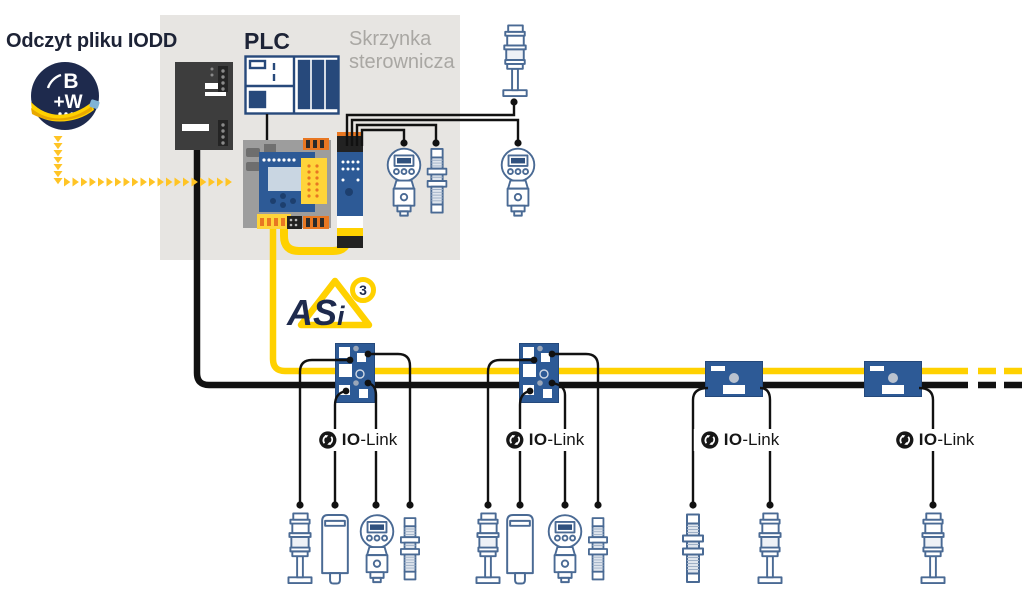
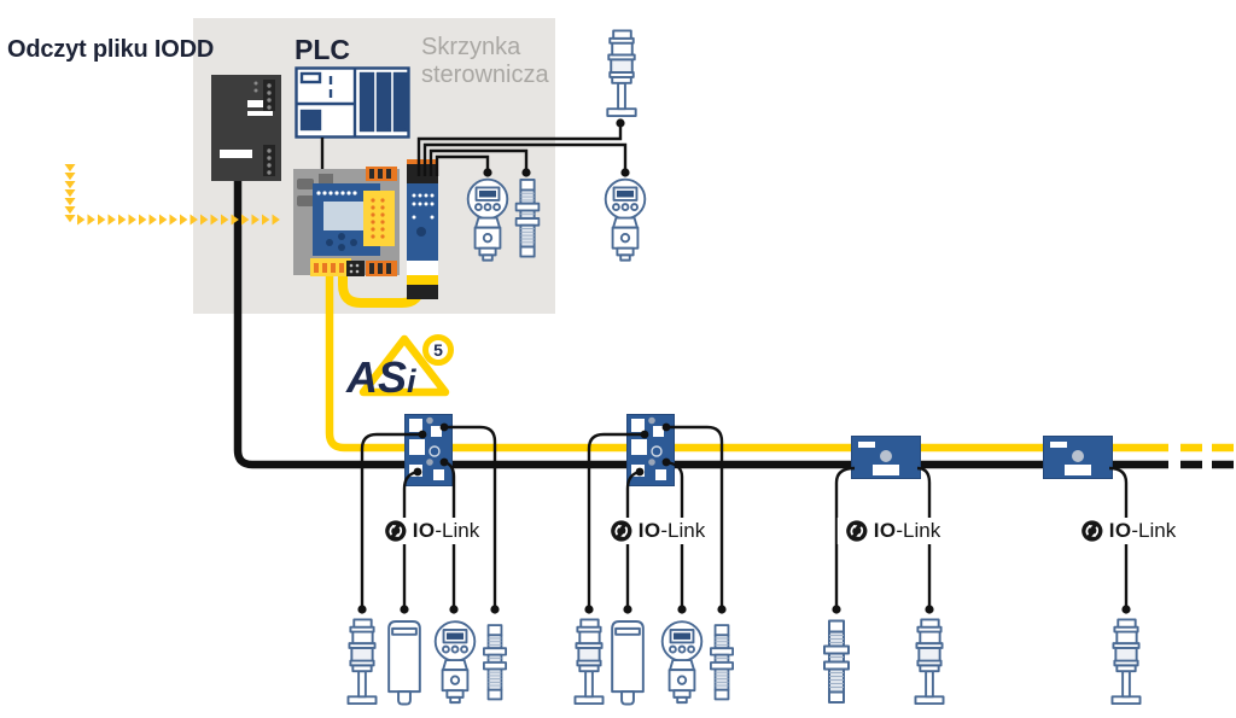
  Odczyt pliku IODD
  PLC
  Skrzynka
  sterownicza
- B
- +W
  AS
  i
- 3
+ 5
  IO-Link
  IO-Link
  IO-Link
  IO-Link
